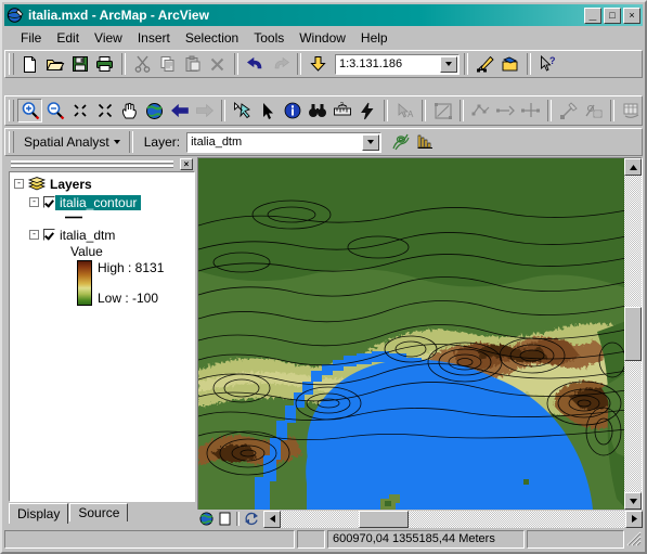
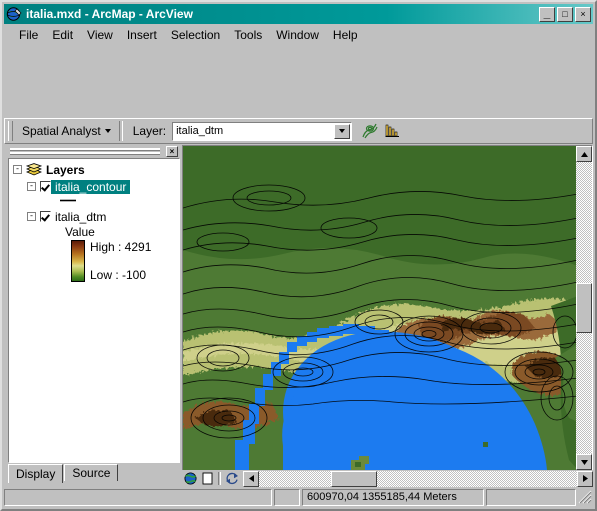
  italia.mxd - ArcMap - ArcView
  _
  □
  ×
  File
  Edit
  View
  Insert
  Selection
  Tools
  Window
  Help
- 1:3.131.186
- ?
- A
  Spatial Analyst
  Layer:
  italia_dtm
  ×
  -
  Layers
  -
  italia_contour
  -
  italia_dtm
  Value
- High : 8131
+ High : 4291
  Low : -100
  Display
  Source
  600970,04 1355185,44 Meters
